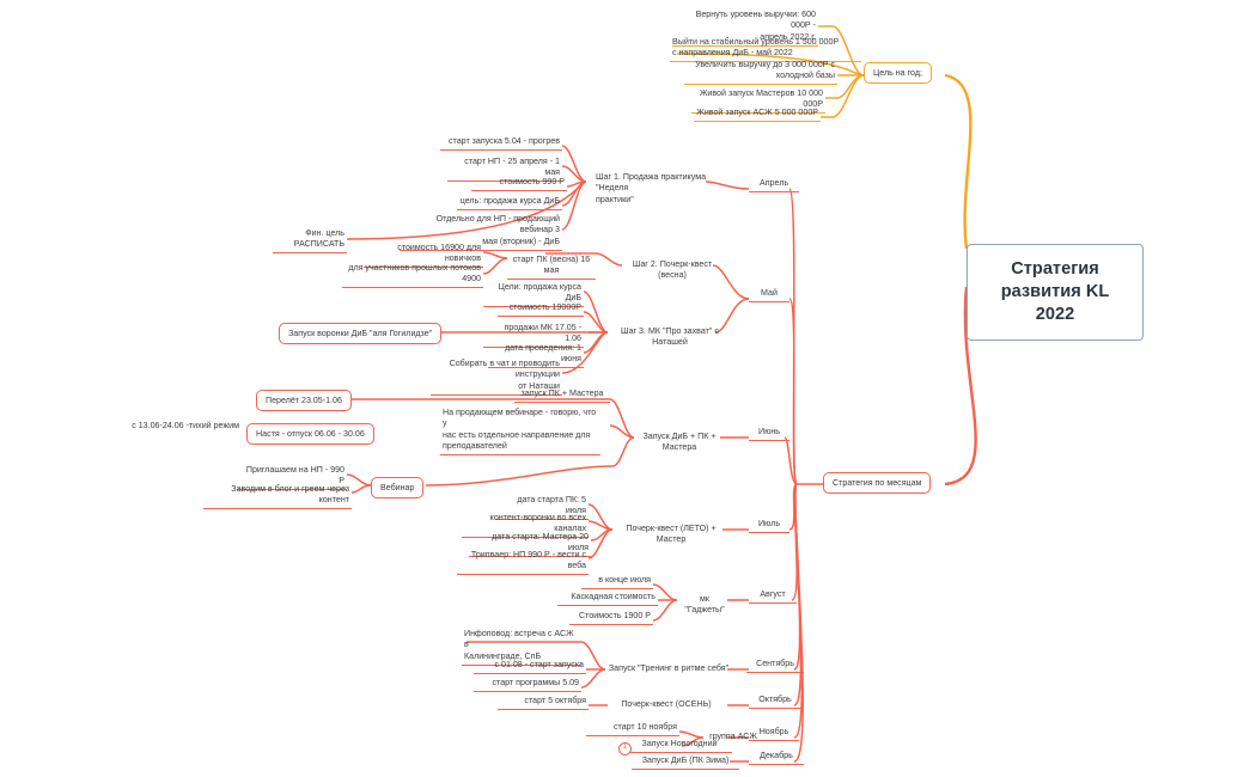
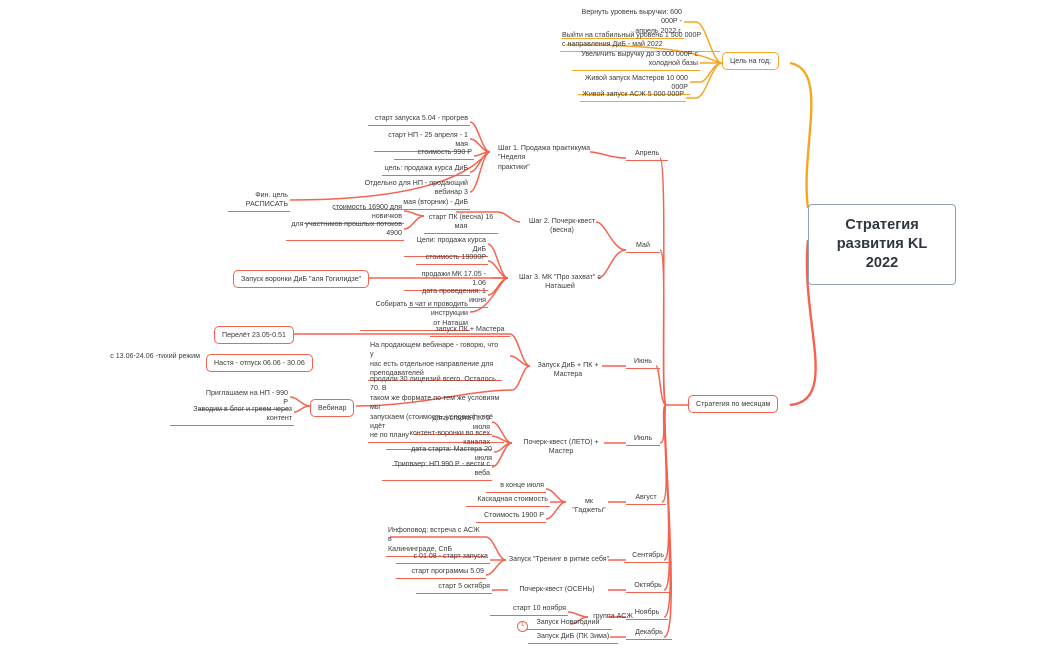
  Стратегия
  развития KL 2022
  Цель на год;
  Вернуть уровень выручки: 600 000Р -
  Выйти на стабильный уровень 1 500 000Р
  с направления ДиБ - май 2022
  Увеличить выручку до 3 000 000Р с
  холодной базы
  Живой запуск Мастеров 10 000 000Р
  Живой запуск АСЖ 5 000 000Р
  Стратегия по месяцам
  Апрель
  Май
  Июнь
  Июль
  Август
  Сентябрь
  Октябрь
  Ноябрь
  Декабрь
  Шаг 1. Продажа практикума "Неделя
  практики"
  Шаг 2. Почерк-квест (весна)
  Шаг 3. МК "Про захват" с Наташей
  Запуск ДиБ + ПК + Мастера
  Почерк-квест (ЛЕТО) + Мастер
  мк "Гаджеты"
  Запуск "Тренинг в ритме себя"
  Почерк-квест (ОСЕНЬ)
  группа АСЖ
  Запуск Новогодний
  Запуск ДиБ (ПК Зима)
  старт запуска 5.04 - прогрев
  старт НП - 25 апреля - 1 мая
  стоимость 990 Р
  цель: продажа курса ДиБ
  Отдельно для НП - продающий вебинар 3
  мая (вторник) - ДиБ
  Фин. цель РАСПИСАТЬ
  стоимость 16900 для новичков
  для участников прошлых потоков 4900
  старт ПК (весна) 16 мая
  Цели: продажа курса ДиБ
  стоимость 19000Р
  продажи МК 17.05 - 1.06
  дата проведения: 1 июня
  Собирать в чат и проводить инструкции
  от Наташи
  Запуск воронки ДиБ "аля Гогилидзе"
- Перелёт 23.05-1.06
+ Перелёт 23.05-0.51
  Настя - отпуск 06.06 - 30.06
  с 13.06-24.06 -тихий режим
  запуск ПК + Мастера
  На продающем вебинаре - говорю, что у
  нас есть отдельное направление для
  преподавателей
+ продали 30 лицензий всего. Осталось 70. В
+ таком же формате по тем же условиям мы
+ запускаем (стоимость, условия) - всё идёт
+ не по плану
  Приглашаем на НП - 990 Р
  Заводим в блог и греем через контент
  Вебинар
  дата старта ПК: 5 июля
  контент-воронки во всех каналах
  дата старта: Мастера 20 июля
  Трипваер: НП 990 Р - вести с веба
  в конце июля
  Каскадная стоимость
  Стоимость 1900 Р
  Инфоповод: встреча с АСЖ в
  Калининграде, СпБ
  с 01.08 - старт запуска
  старт программы 5.09
  старт 5 октября
  старт 10 ноября
